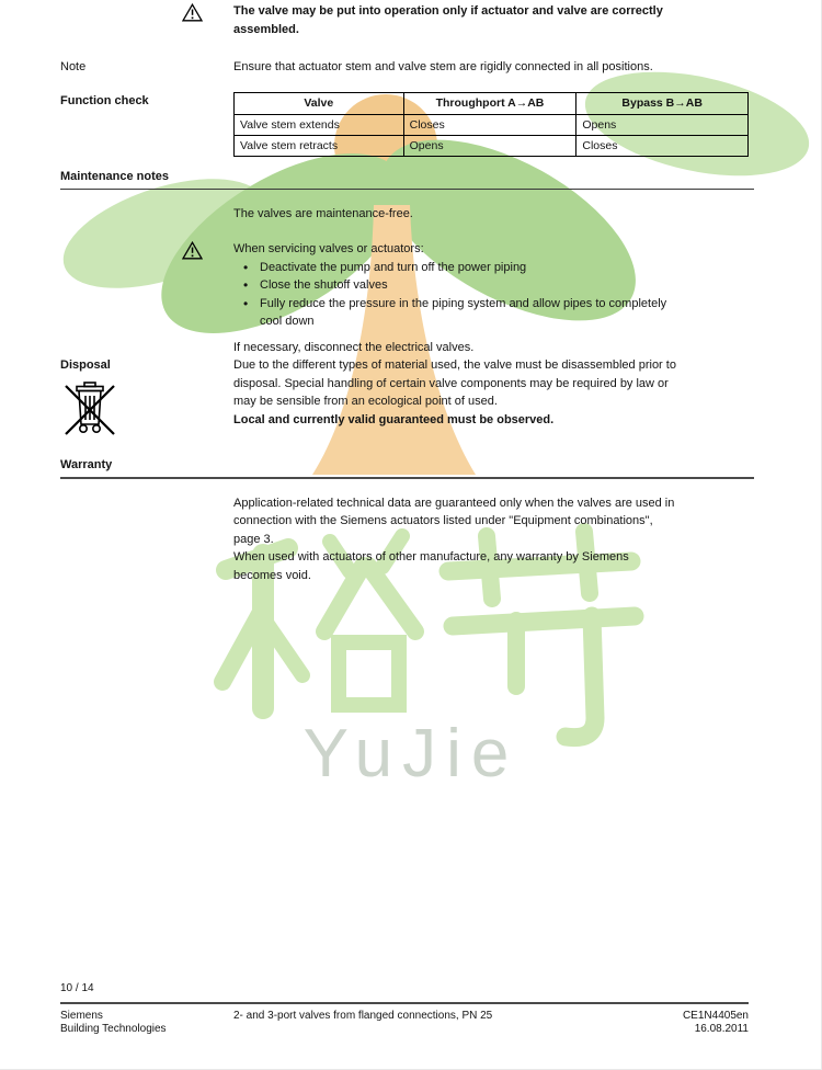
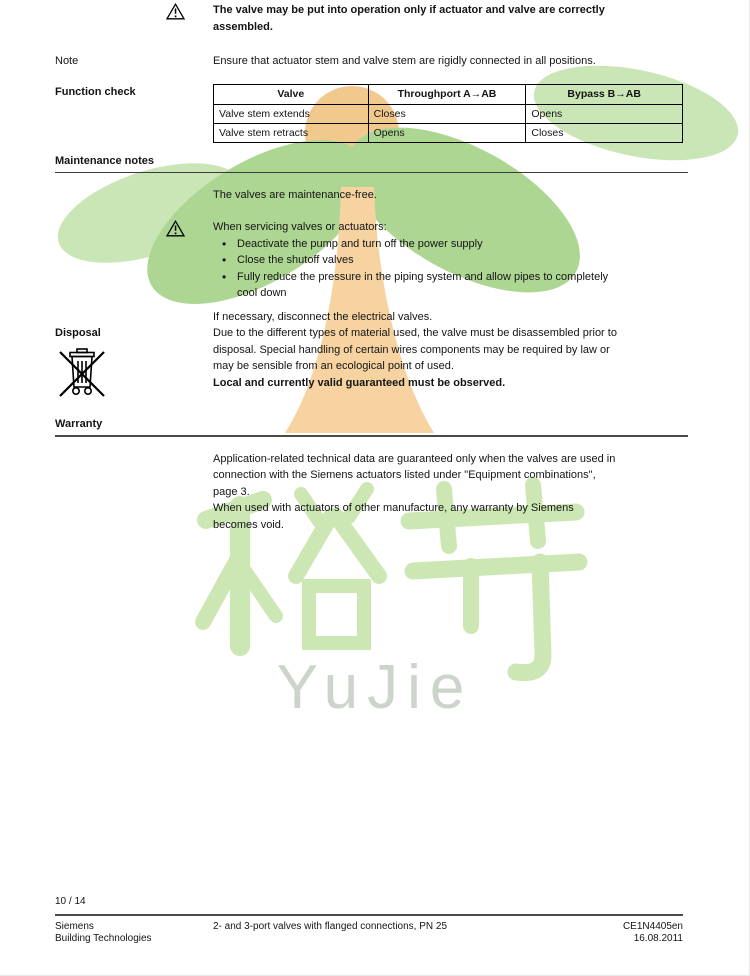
  裕节
  YuJie
  The valve may be put into operation only if actuator and valve are correctly
  assembled.
  Note
  Ensure that actuator stem and valve stem are rigidly connected in all positions.
  Function check
  Valve	Throughport A→AB	Bypass B→AB
  Valve stem extends	Closes	Opens
  Valve stem retracts	Opens	Closes
  Maintenance notes
  The valves are maintenance-free.
  When servicing valves or actuators:
- Deactivate the pump and turn off the power piping
+ Deactivate the pump and turn off the power supply
  Close the shutoff valves
  Fully reduce the pressure in the piping system and allow pipes to completely
  cool down
  If necessary, disconnect the electrical valves.
  Disposal
  Due to the different types of material used, the valve must be disassembled prior to
- disposal. Special handling of certain valve components may be required by law or
+ disposal. Special handling of certain wires components may be required by law or
  may be sensible from an ecological point of used.
  Local and currently valid guaranteed must be observed.
  Warranty
  Application-related technical data are guaranteed only when the valves are used in
  connection with the Siemens actuators listed under "Equipment combinations",
  page 3.
  When used with actuators of other manufacture, any warranty by Siemens
  becomes void.
  10 / 14
  Siemens
  Building Technologies
- 2- and 3-port valves from flanged connections, PN 25
+ 2- and 3-port valves with flanged connections, PN 25
  CE1N4405en
  16.08.2011
